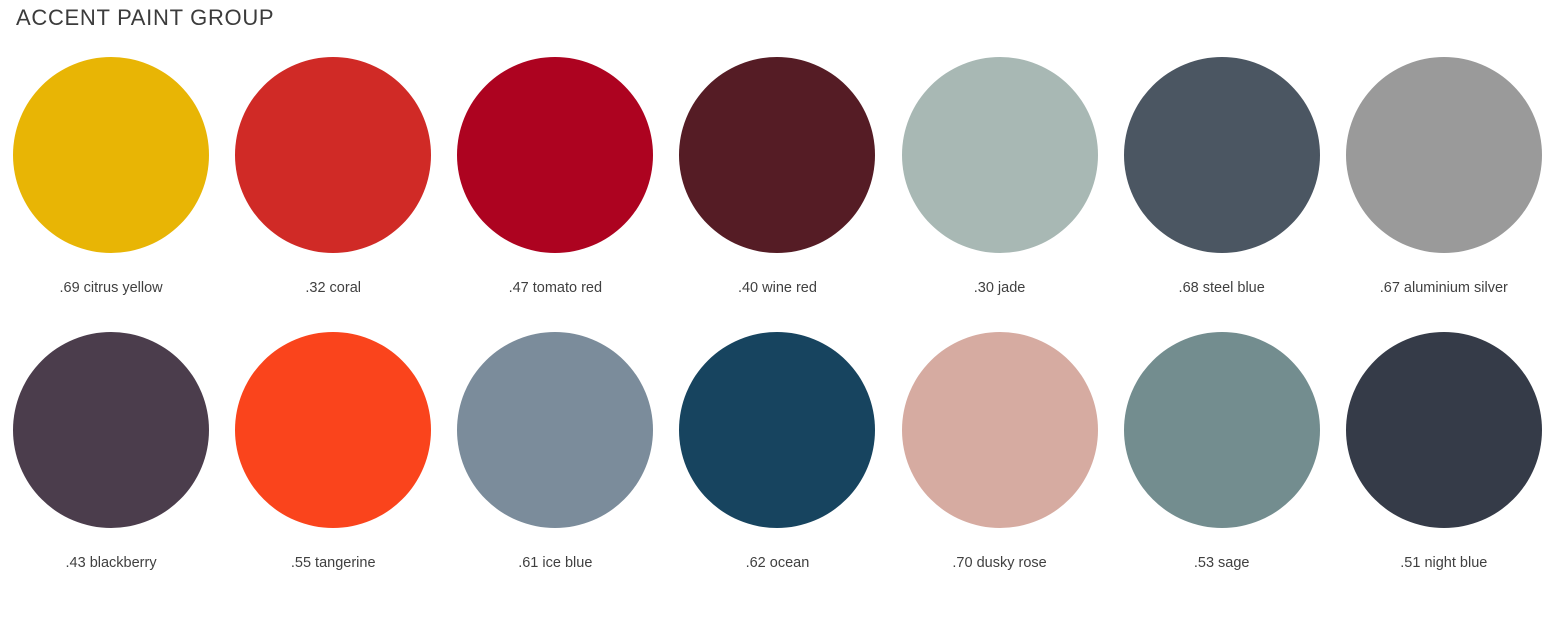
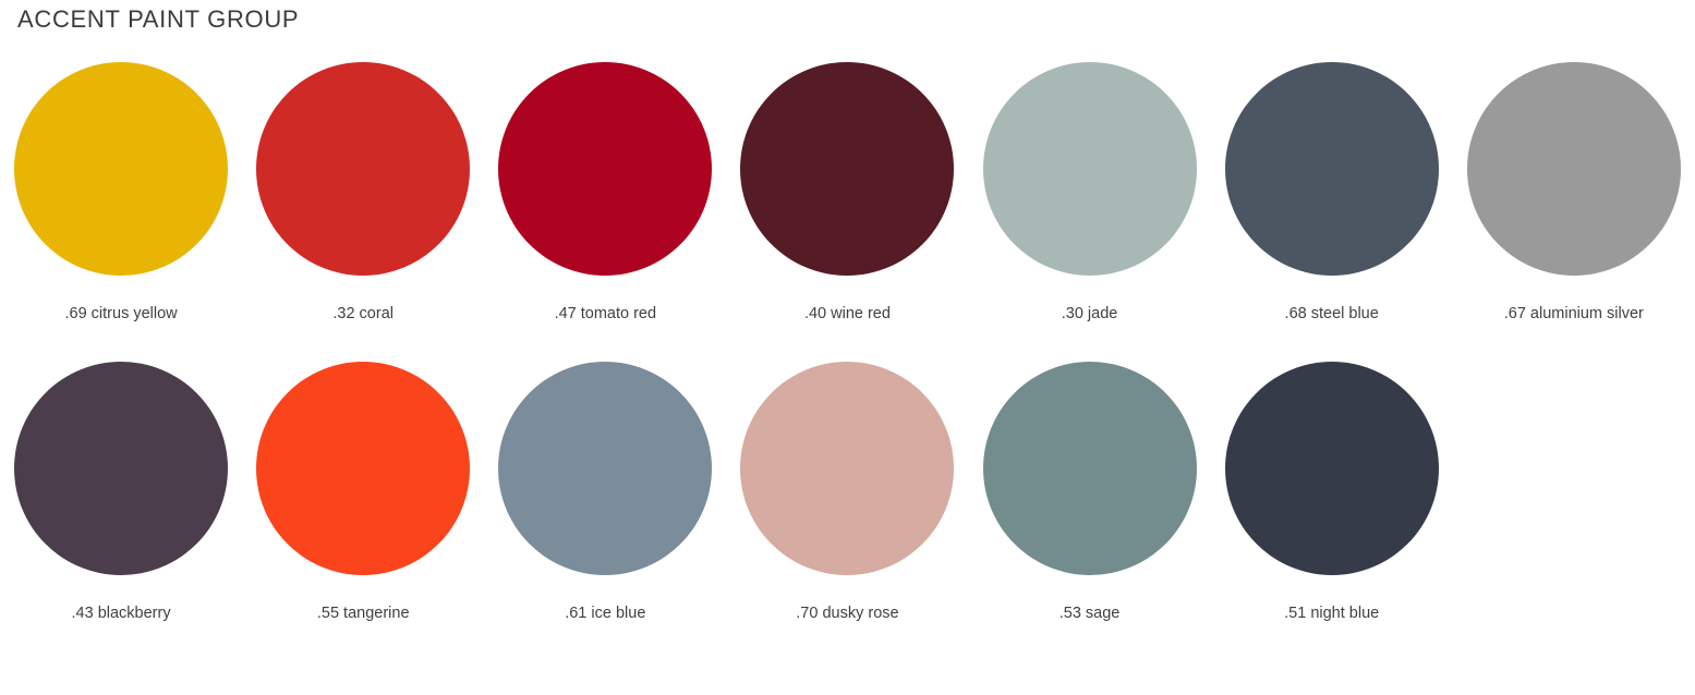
  ACCENT PAINT GROUP
  .69 citrus yellow
  .32 coral
  .47 tomato red
  .40 wine red
  .30 jade
  .68 steel blue
  .67 aluminium silver
  .43 blackberry
  .55 tangerine
  .61 ice blue
- .62 ocean
  .70 dusky rose
  .53 sage
  .51 night blue
